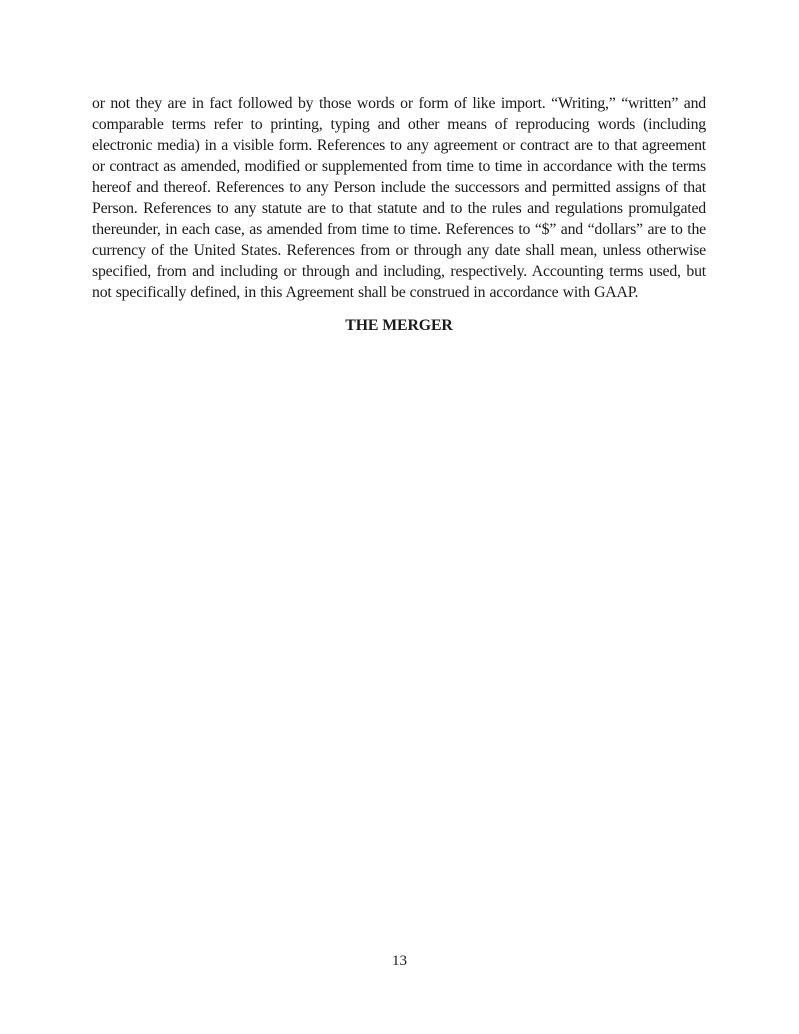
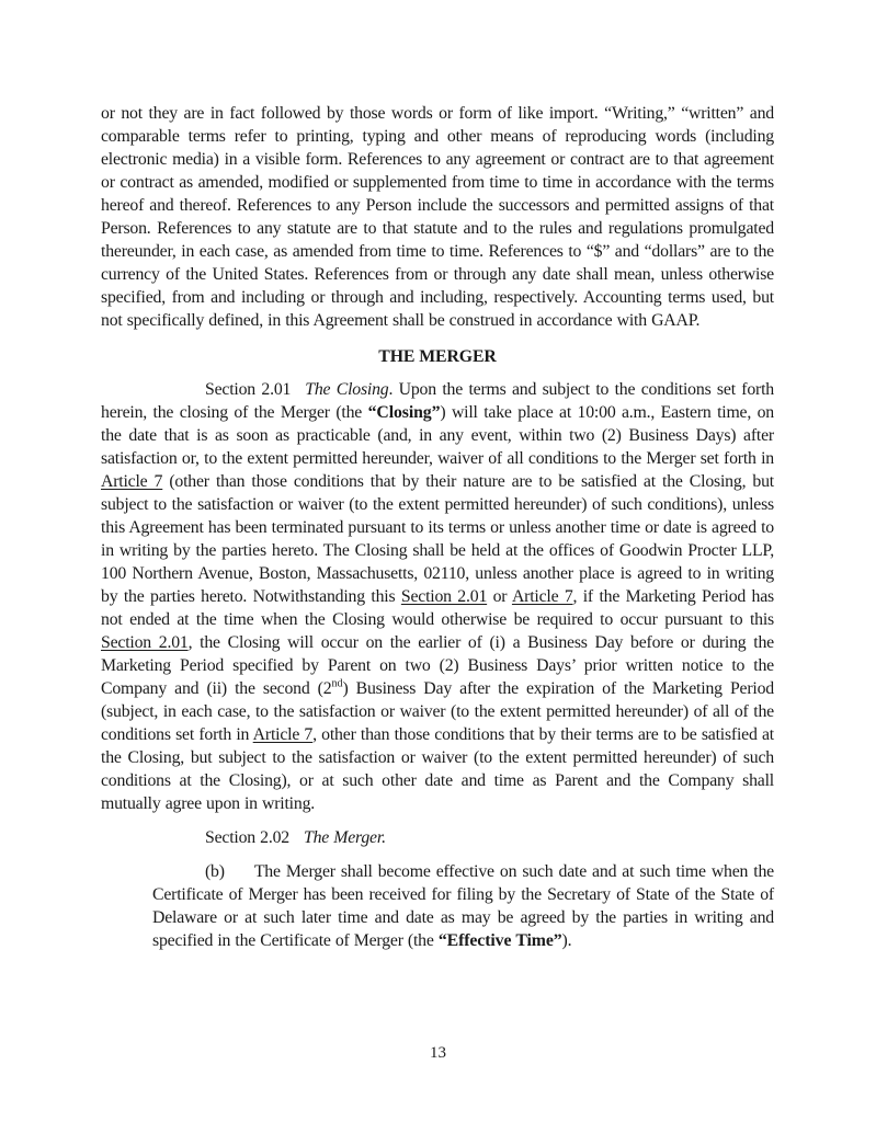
  or not they are in fact followed by those words or form of like import. “Writing,” “written” and comparable terms refer to printing, typing and other means of reproducing words (including electronic media) in a visible form. References to any agreement or contract are to that agreement or contract as amended, modified or supplemented from time to time in accordance with the terms hereof and thereof. References to any Person include the successors and permitted assigns of that Person. References to any statute are to that statute and to the rules and regulations promulgated thereunder, in each case, as amended from time to time. References to “$” and “dollars” are to the currency of the United States. References from or through any date shall mean, unless otherwise specified, from and including or through and including, respectively. Accounting terms used, but not specifically defined, in this Agreement shall be construed in accordance with GAAP.
  THE MERGER
+ Section 2.01 The Closing. Upon the terms and subject to the conditions set forth herein, the closing of the Merger (the “Closing”) will take place at 10:00 a.m., Eastern time, on the date that is as soon as practicable (and, in any event, within two (2) Business Days) after satisfaction or, to the extent permitted hereunder, waiver of all conditions to the Merger set forth in Article 7 (other than those conditions that by their nature are to be satisfied at the Closing, but subject to the satisfaction or waiver (to the extent permitted hereunder) of such conditions), unless this Agreement has been terminated pursuant to its terms or unless another time or date is agreed to in writing by the parties hereto. The Closing shall be held at the offices of Goodwin Procter LLP, 100 Northern Avenue, Boston, Massachusetts, 02110, unless another place is agreed to in writing by the parties hereto. Notwithstanding this Section 2.01 or Article 7, if the Marketing Period has not ended at the time when the Closing would otherwise be required to occur pursuant to this Section 2.01, the Closing will occur on the earlier of (i) a Business Day before or during the Marketing Period specified by Parent on two (2) Business Days’ prior written notice to the Company and (ii) the second (2nd) Business Day after the expiration of the Marketing Period (subject, in each case, to the satisfaction or waiver (to the extent permitted hereunder) of all of the conditions set forth in Article 7, other than those conditions that by their terms are to be satisfied at the Closing, but subject to the satisfaction or waiver (to the extent permitted hereunder) of such conditions at the Closing), or at such other date and time as Parent and the Company shall mutually agree upon in writing.
+ Section 2.02 The Merger.
+ (b) The Merger shall become effective on such date and at such time when the Certificate of Merger has been received for filing by the Secretary of State of the State of Delaware or at such later time and date as may be agreed by the parties in writing and specified in the Certificate of Merger (the “Effective Time”).
  13
